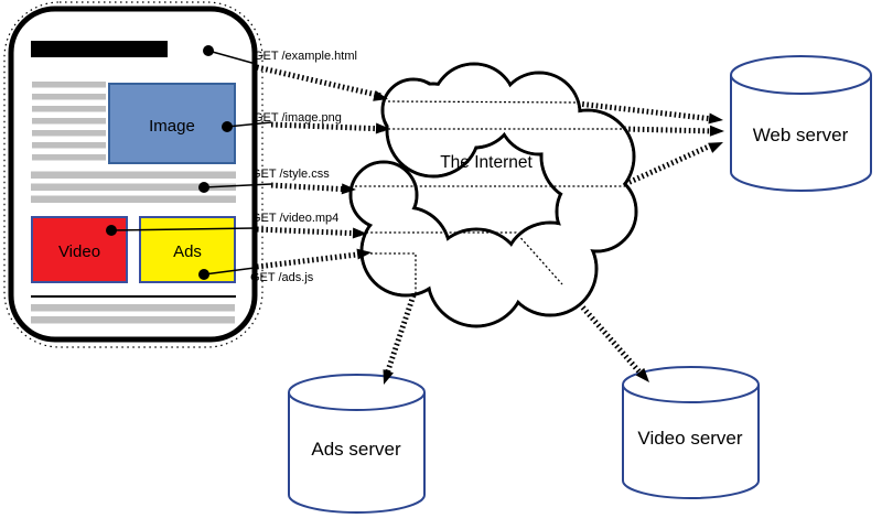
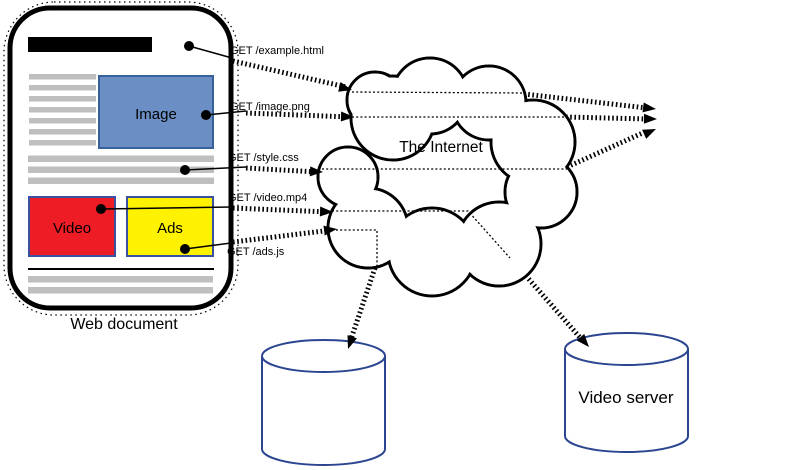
  The Internet
- Web server
- Ads server
  Video server
  Image
  Video
  Ads
+ Web document
  GET /example.html
  GET /image.png
  GET /style.css
  GET /video.mp4
  GET /ads.js
